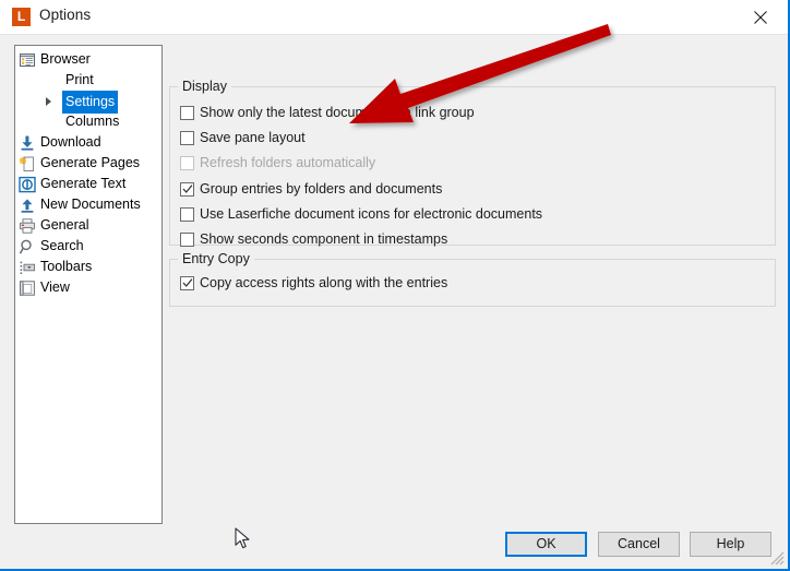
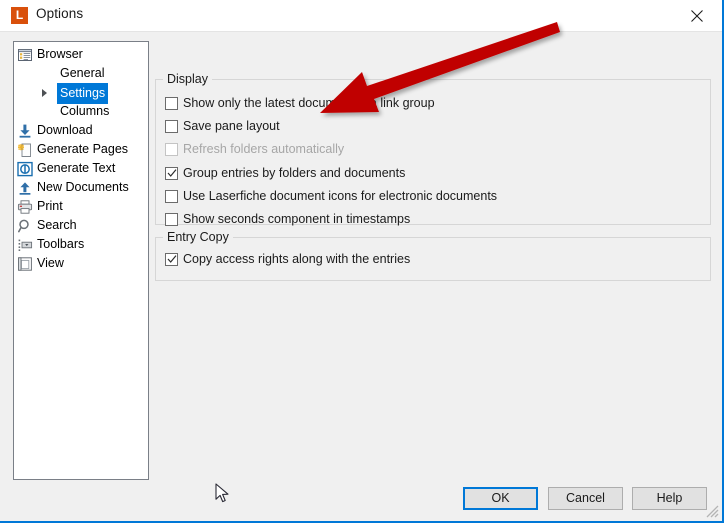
  L
  Options
  Browser
- Print
+ General
  Settings
  Columns
  Download
  Generate Pages
  Generate Text
  New Documents
- General
+ Print
  Search
  Toolbars
  View
  Display
  Show only the latest docu link group
  Save pane layout
  Refresh folders automatically
  Group entries by folders and documents
  Use Laserfiche document icons for electronic documents
  Show seconds component in timestamps
  Entry Copy
  Copy access rights along with the entries
  OK
  Cancel
  Help
